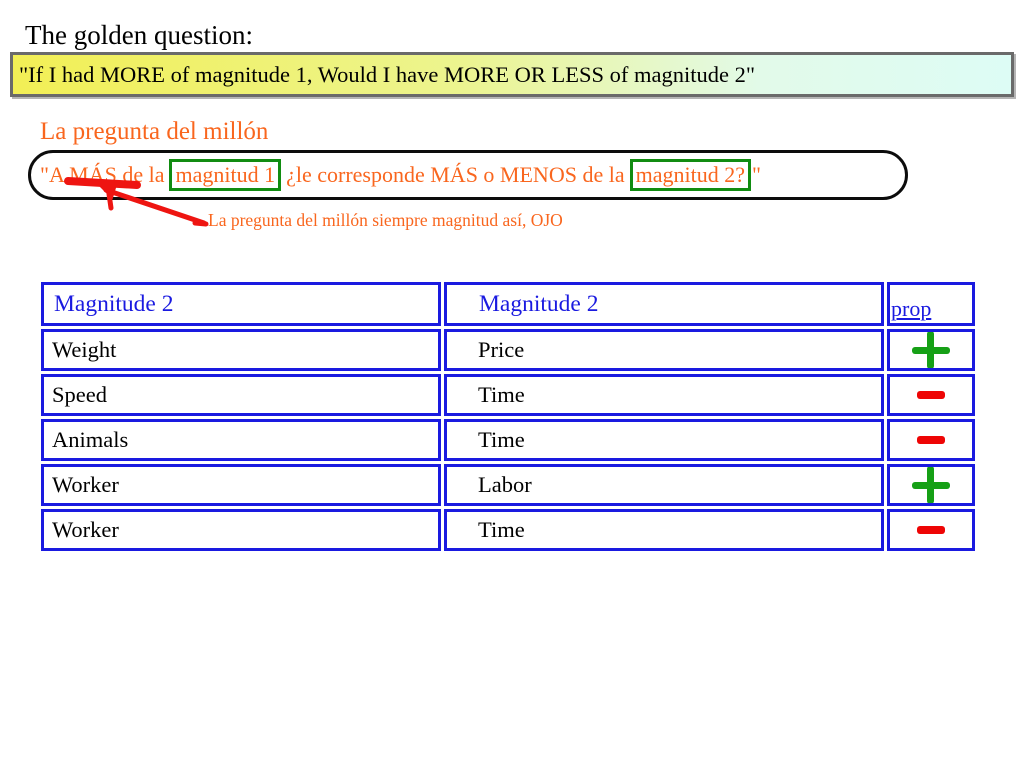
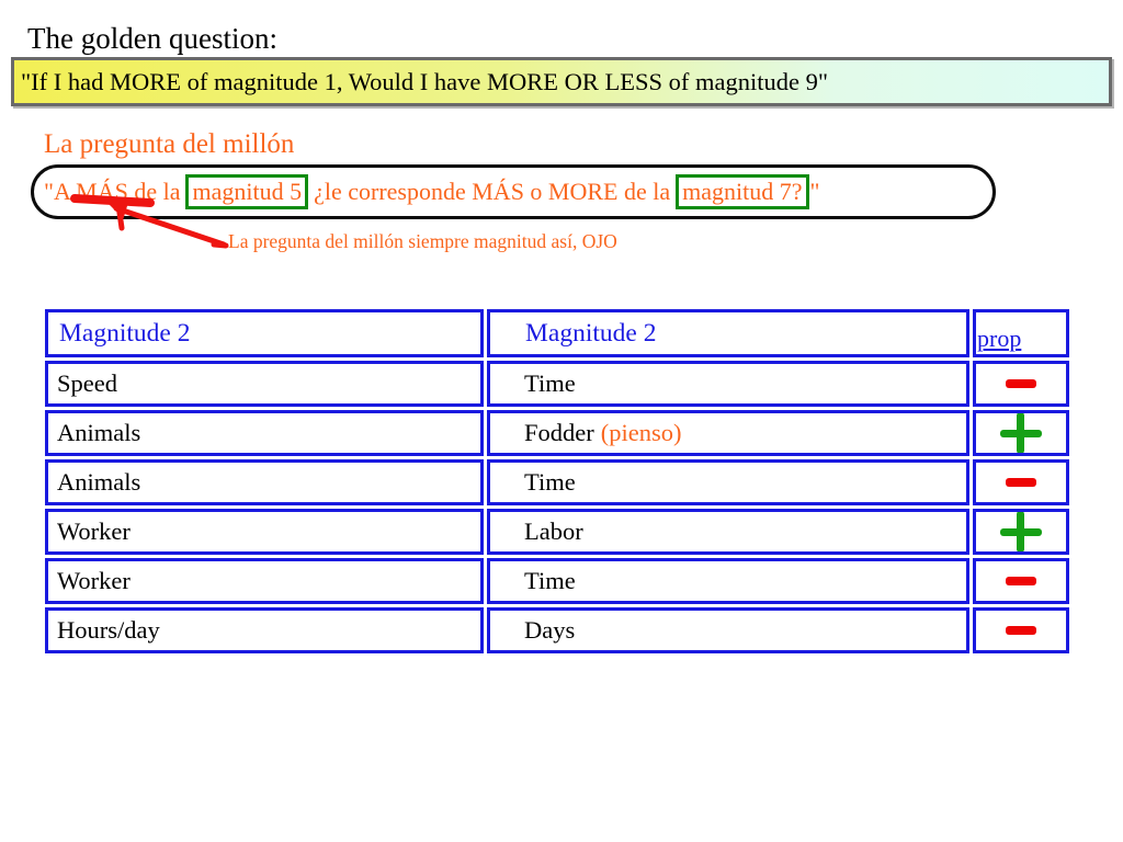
  The golden question:
- "If I had MORE of magnitude 1, Would I have MORE OR LESS of magnitude 2"
+ "If I had MORE of magnitude 1, Would I have MORE OR LESS of magnitude 9"
  La pregunta del millón
  "A MÁS de la
- magnitud 1
+ magnitud 5
- ¿le corresponde MÁS o MENOS de la
+ ¿le corresponde MÁS o MORE de la
- magnitud 2?
+ magnitud 7?
  "
  La pregunta del millón siempre magnitud así, OJO
  Magnitude 2	Magnitude 2	prop
- Weight	Price
  Speed	Time
+ Animals	Fodder (pienso)
  Animals	Time
  Worker	Labor
  Worker	Time
+ Hours/day	Days
